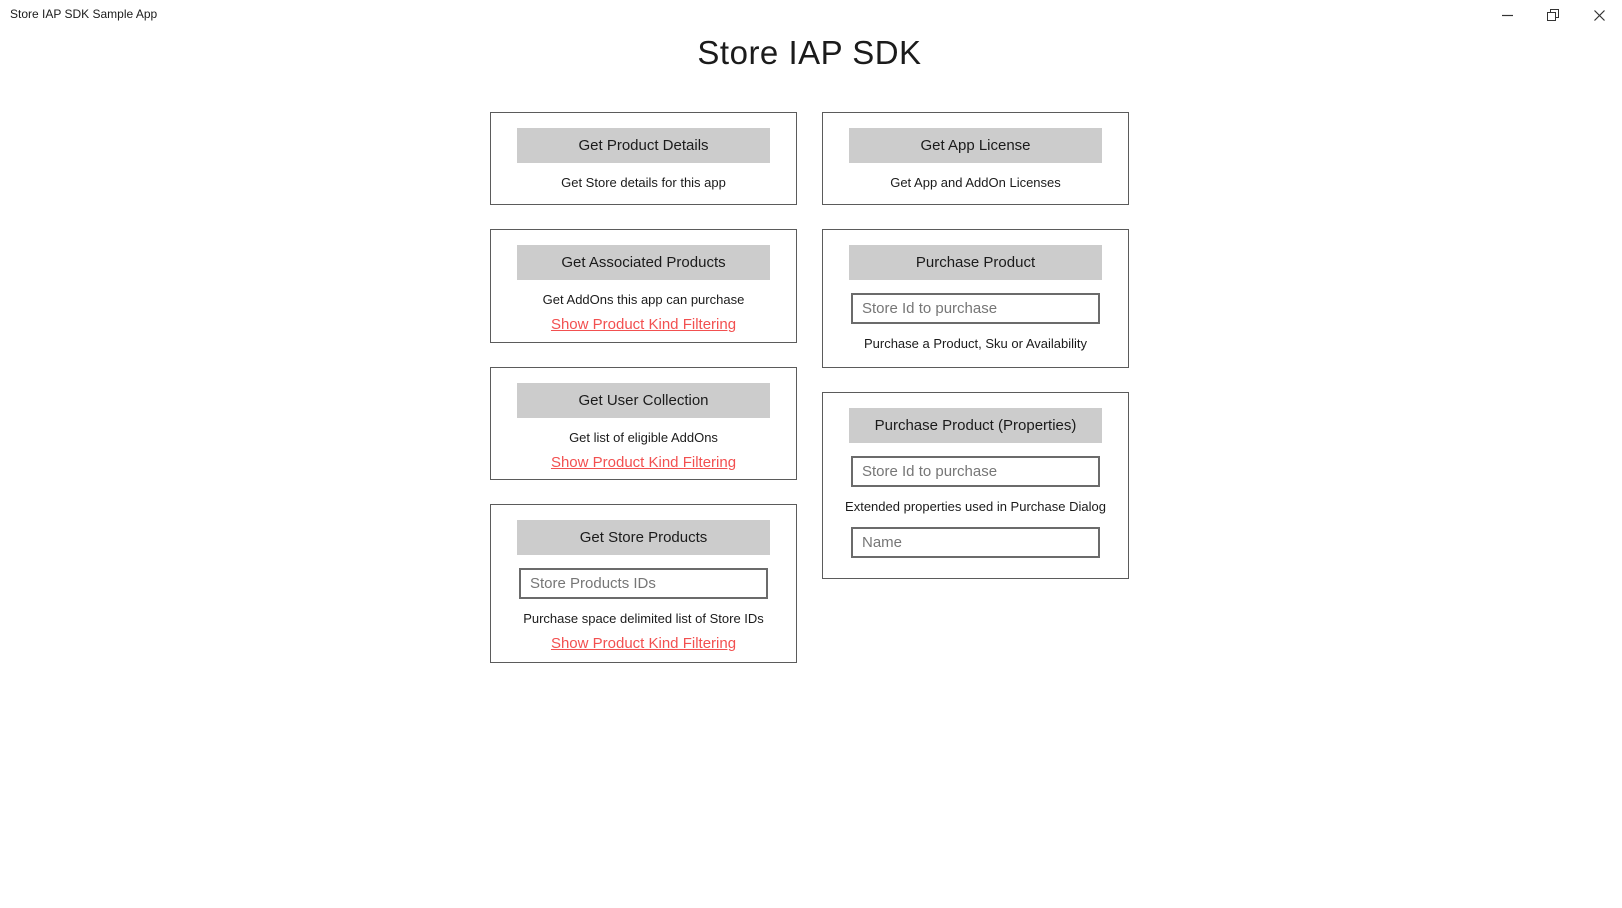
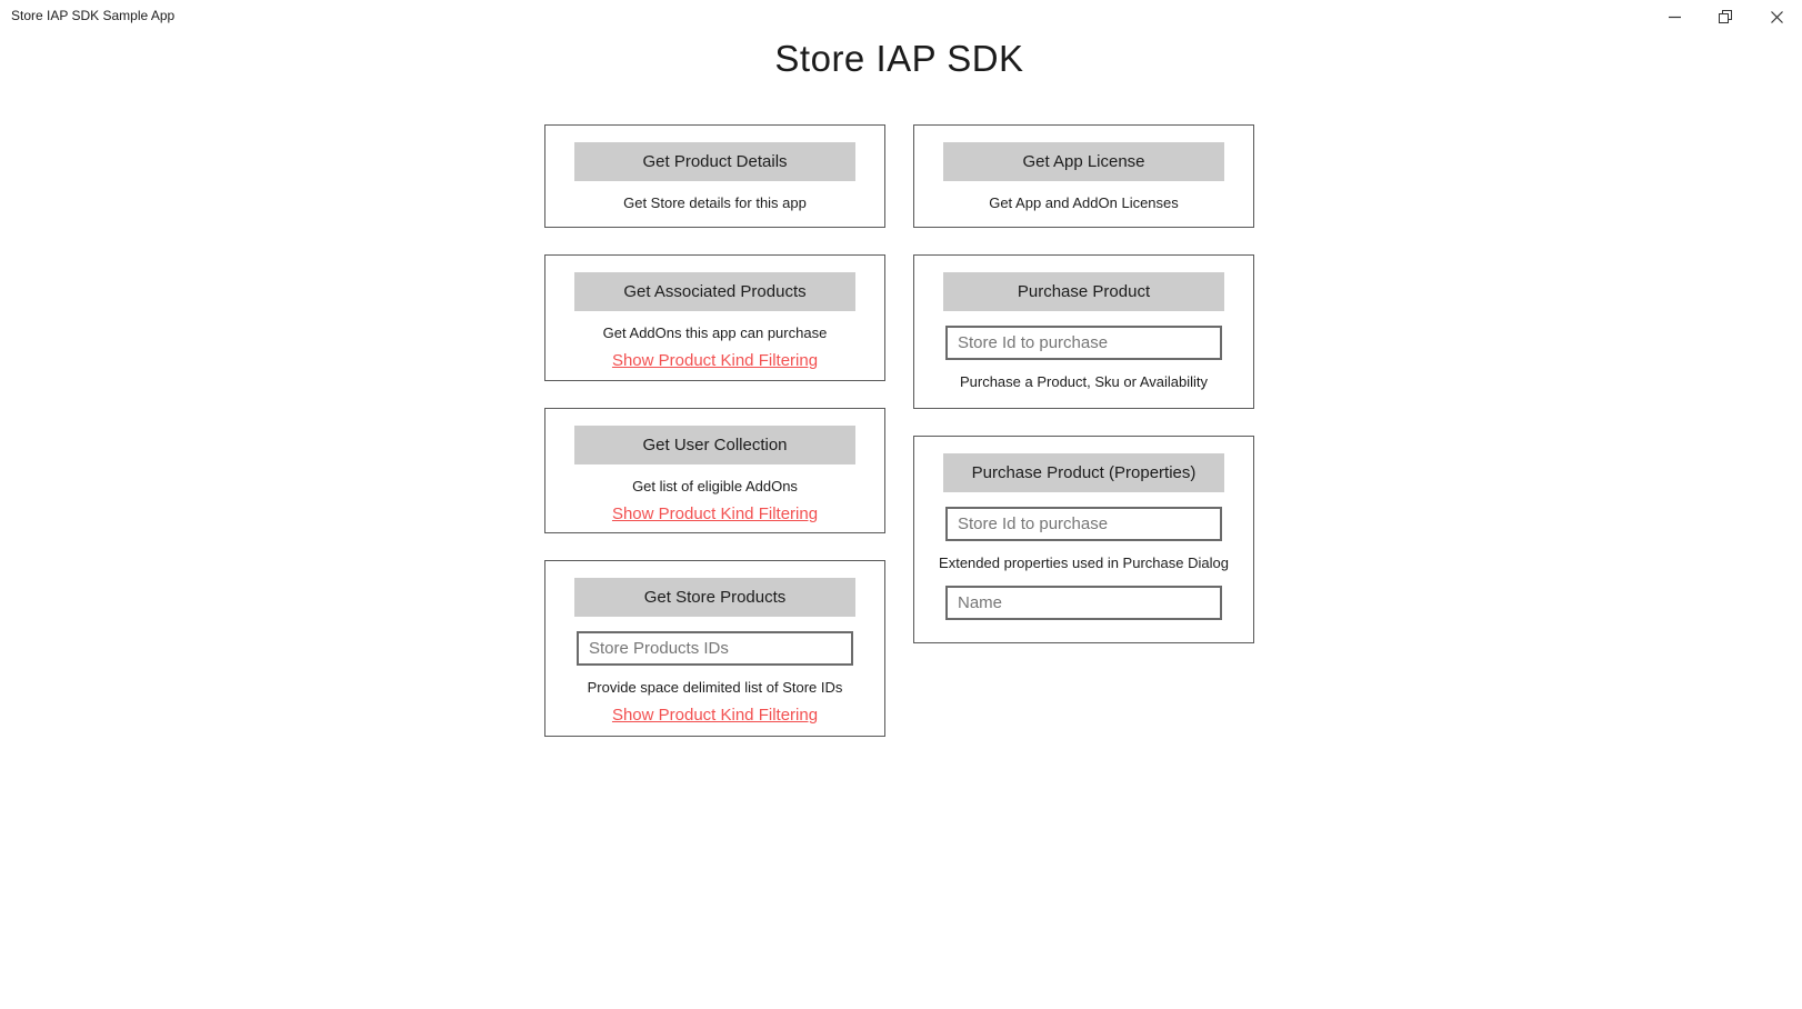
  Store IAP SDK Sample App
  Store IAP SDK
  Get Product Details
  Get Store details for this app
  Get Associated Products
  Get AddOns this app can purchase
  Show Product Kind Filtering
  Get User Collection
  Get list of eligible AddOns
  Show Product Kind Filtering
  Get Store Products
  Store Products IDs
- Purchase space delimited list of Store IDs
+ Provide space delimited list of Store IDs
  Show Product Kind Filtering
  Get App License
  Get App and AddOn Licenses
  Purchase Product
  Store Id to purchase
  Purchase a Product, Sku or Availability
  Purchase Product (Properties)
  Store Id to purchase
  Extended properties used in Purchase Dialog
  Name
